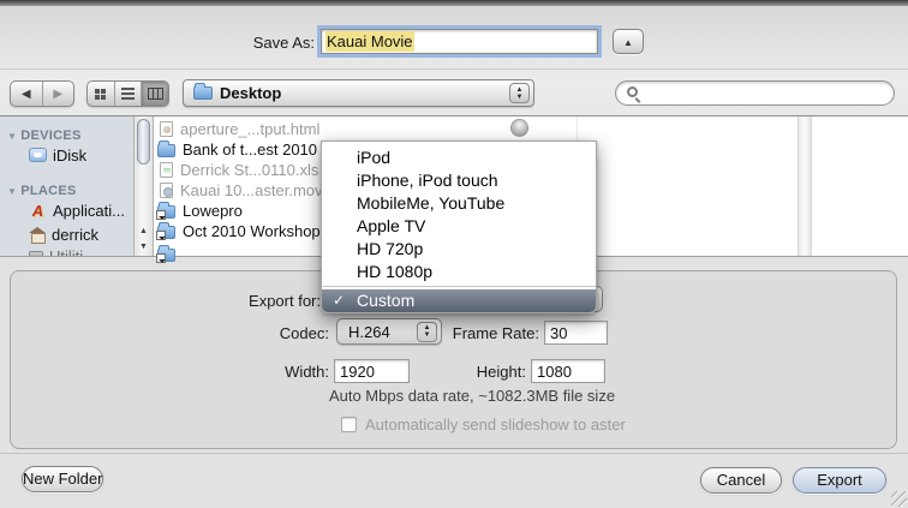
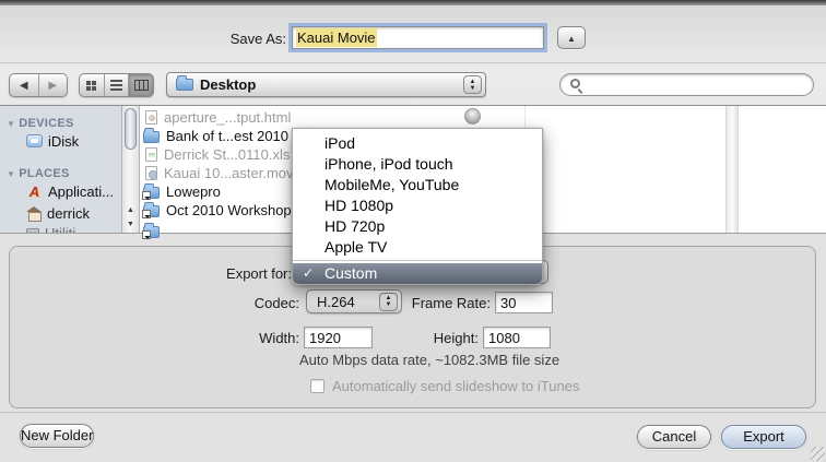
  Save As:
  Kauai Movie
  ▲
  ◀
  ▶
  Desktop
  ▼ DEVICES
  iDisk
  ▼ PLACES
  Applicati...
  derrick
  aperture_...tput.html
  Bank of t...est 2010
  Derrick St...0110.xls
  Kauai 10...aster.mov
  Lowepro
  Oct 2010 Workshop
  Export for:
  Codec:
  H.264
  Frame Rate:
  30
  Width:
  1920
  Height:
  1080
  Auto Mbps data rate, ~1082.3MB file size
- Automatically send slideshow to aster
+ Automatically send slideshow to iTunes
  New Folder
  Cancel
  Export
  iPod
  iPhone, iPod touch
  MobileMe, YouTube
- Apple TV
+ HD 1080p
  HD 720p
- HD 1080p
+ Apple TV
  ✓
  Custom
